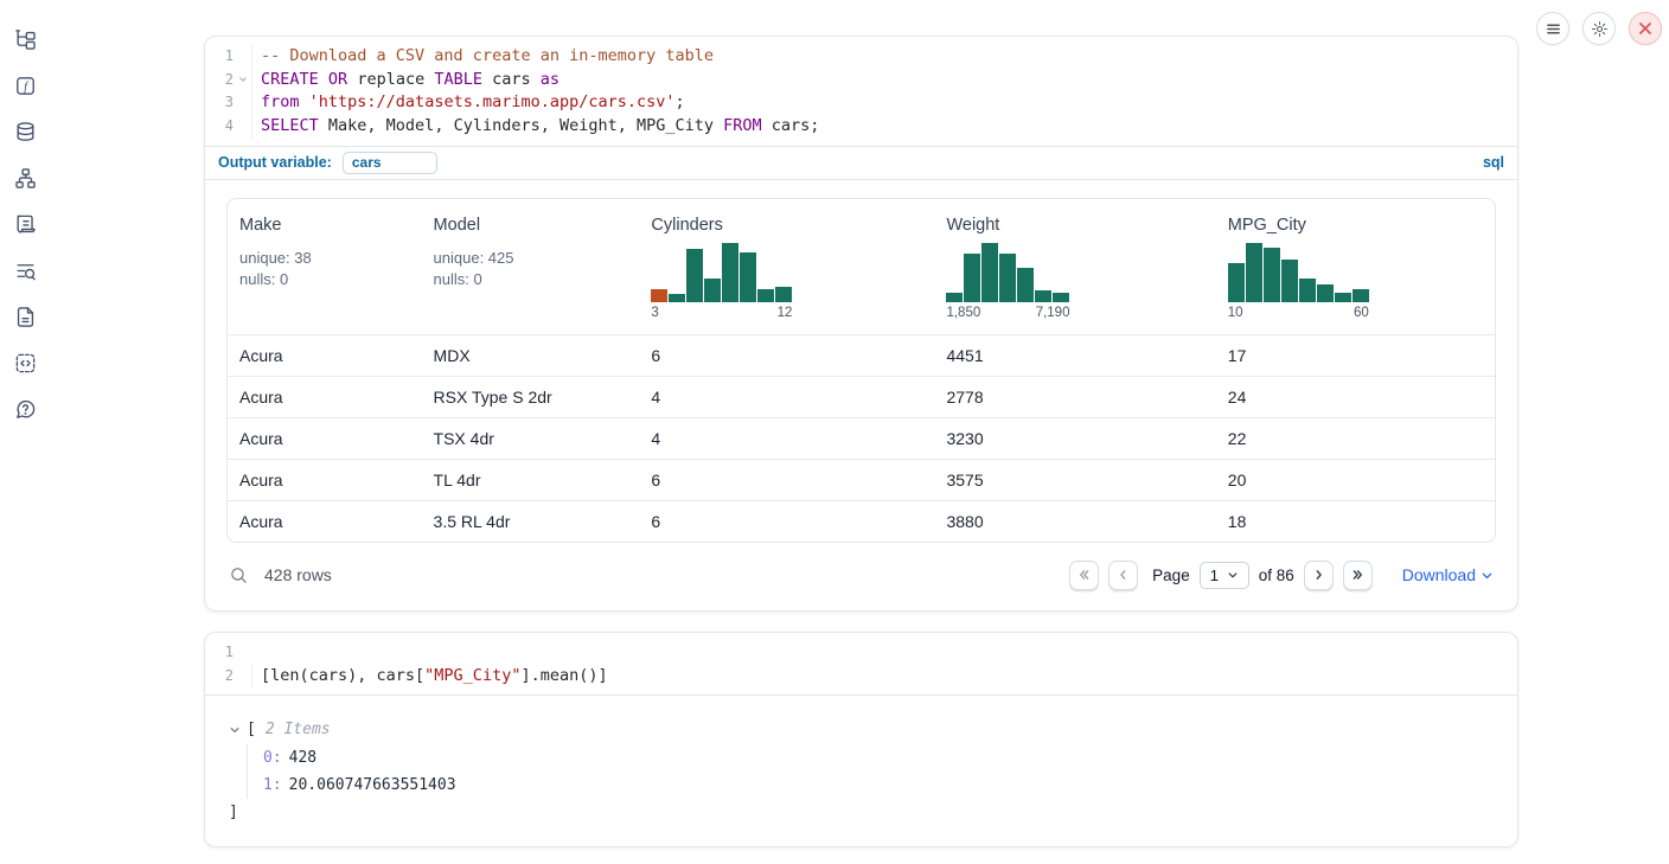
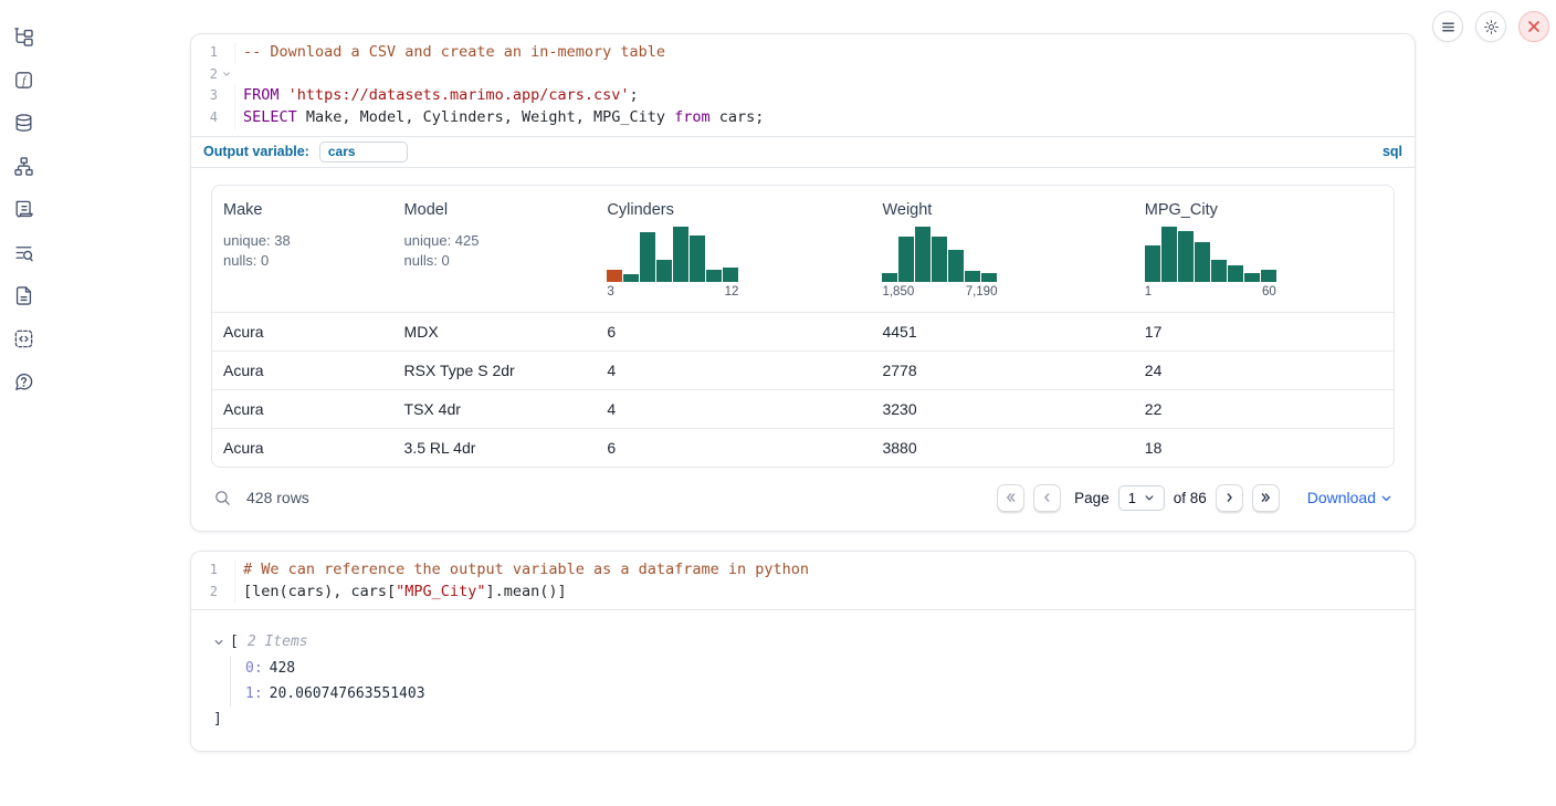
  f
  1
  -- Download a CSV and create an in-memory table
  2
- CREATE OR replace TABLE cars as
  3
- from 'https://datasets.marimo.app/cars.csv';
+ FROM 'https://datasets.marimo.app/cars.csv';
  4
- SELECT Make, Model, Cylinders, Weight, MPG_City FROM cars;
+ SELECT Make, Model, Cylinders, Weight, MPG_City from cars;
  Output variable:
  cars
  sql
- Make unique: 38 nulls: 0	Model unique: 425 nulls: 0	Cylinders 3 12	Weight 1,850 7,190	MPG_City 10 60
+ Make unique: 38 nulls: 0	Model unique: 425 nulls: 0	Cylinders 3 12	Weight 1,850 7,190	MPG_City 1 60
  Acura	MDX	6	4451	17
  Acura	RSX Type S 2dr	4	2778	24
  Acura	TSX 4dr	4	3230	22
- Acura	TL 4dr	6	3575	20
  Acura	3.5 RL 4dr	6	3880	18
  428 rows
  Page
  1
  of 86
  Download
  1
+ # We can reference the output variable as a dataframe in python
  2
  [len(cars), cars["MPG_City"].mean()]
  [
  2 Items
  0: 428
  1: 20.060747663551403
  ]
